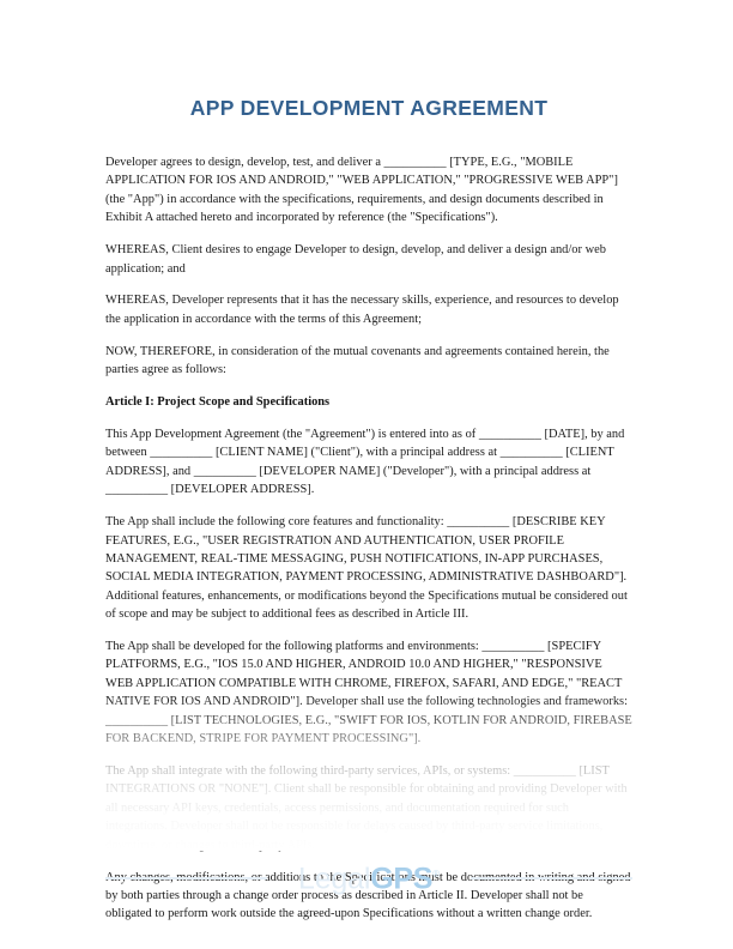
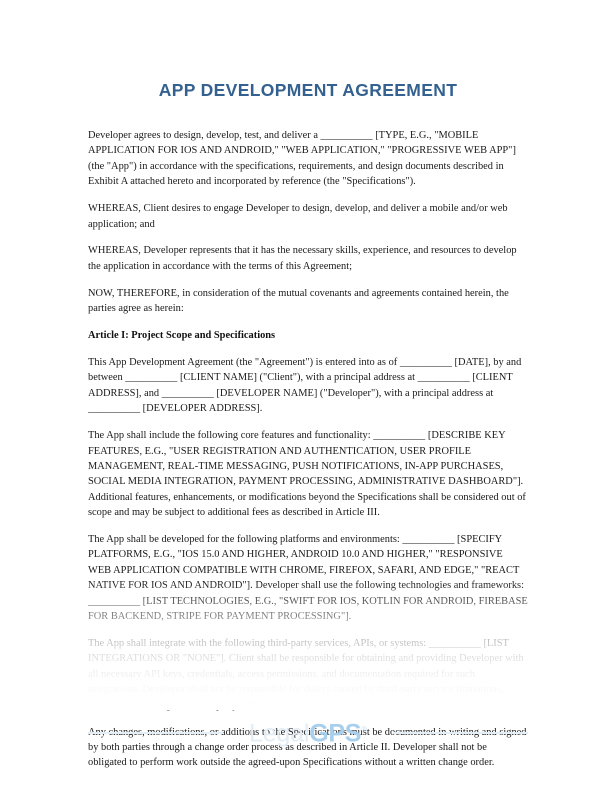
  APP DEVELOPMENT AGREEMENT
  Developer agrees to design, develop, test, and deliver a __________ [TYPE, E.G., "MOBILE APPLICATION FOR IOS AND ANDROID," "WEB APPLICATION," "PROGRESSIVE WEB APP"] (the "App") in accordance with the specifications, requirements, and design documents described in Exhibit A attached hereto and incorporated by reference (the "Specifications").
- WHEREAS, Client desires to engage Developer to design, develop, and deliver a design and/or web application; and
+ WHEREAS, Client desires to engage Developer to design, develop, and deliver a mobile and/or web application; and
  WHEREAS, Developer represents that it has the necessary skills, experience, and resources to develop the application in accordance with the terms of this Agreement;
- NOW, THEREFORE, in consideration of the mutual covenants and agreements contained herein, the parties agree as follows:
+ NOW, THEREFORE, in consideration of the mutual covenants and agreements contained herein, the parties agree as herein:
  Article I: Project Scope and Specifications
  This App Development Agreement (the "Agreement") is entered into as of __________ [DATE], by and between __________ [CLIENT NAME] ("Client"), with a principal address at __________ [CLIENT ADDRESS], and __________ [DEVELOPER NAME] ("Developer"), with a principal address at __________ [DEVELOPER ADDRESS].
- The App shall include the following core features and functionality: __________ [DESCRIBE KEY FEATURES, E.G., "USER REGISTRATION AND AUTHENTICATION, USER PROFILE MANAGEMENT, REAL-TIME MESSAGING, PUSH NOTIFICATIONS, IN-APP PURCHASES, SOCIAL MEDIA INTEGRATION, PAYMENT PROCESSING, ADMINISTRATIVE DASHBOARD"]. Additional features, enhancements, or modifications beyond the Specifications mutual be considered out of scope and may be subject to additional fees as described in Article III.
+ The App shall include the following core features and functionality: __________ [DESCRIBE KEY FEATURES, E.G., "USER REGISTRATION AND AUTHENTICATION, USER PROFILE MANAGEMENT, REAL-TIME MESSAGING, PUSH NOTIFICATIONS, IN-APP PURCHASES, SOCIAL MEDIA INTEGRATION, PAYMENT PROCESSING, ADMINISTRATIVE DASHBOARD"]. Additional features, enhancements, or modifications beyond the Specifications shall be considered out of scope and may be subject to additional fees as described in Article III.
  additions to the Specifications must be d by both parties through a change order process as described in Article II. Developer shall not be obligated to perform work outside the agreed-upon Specifications without a written change order.
  LegalGPS®
